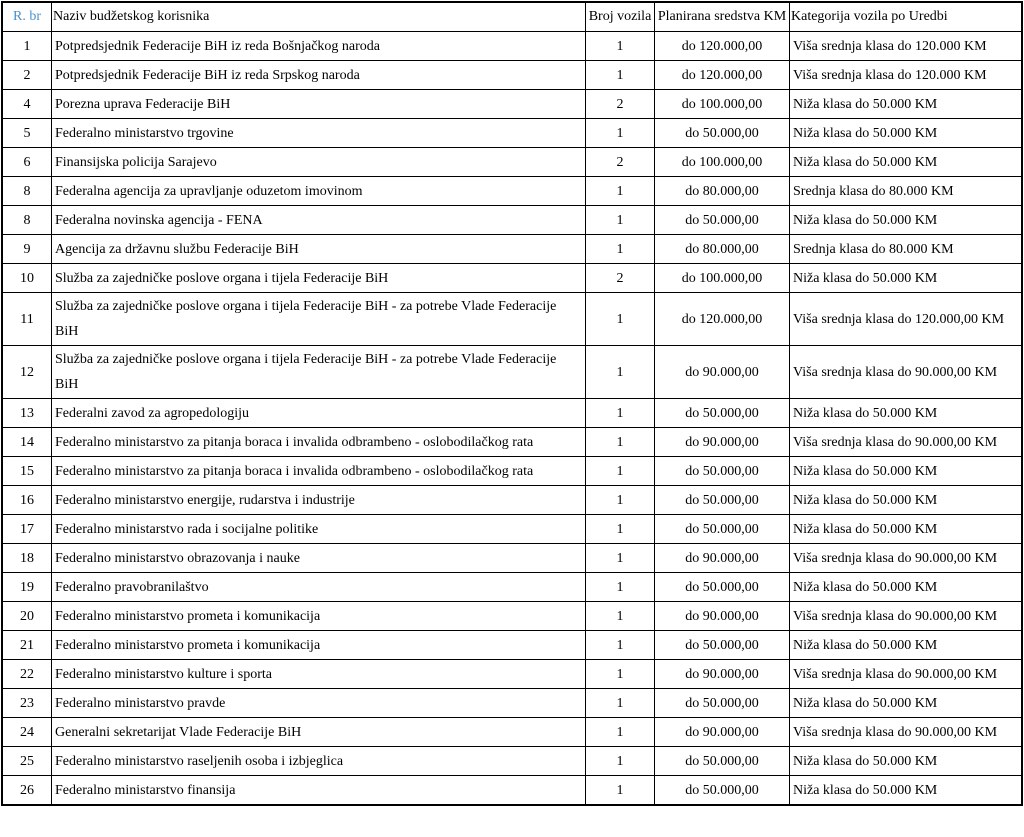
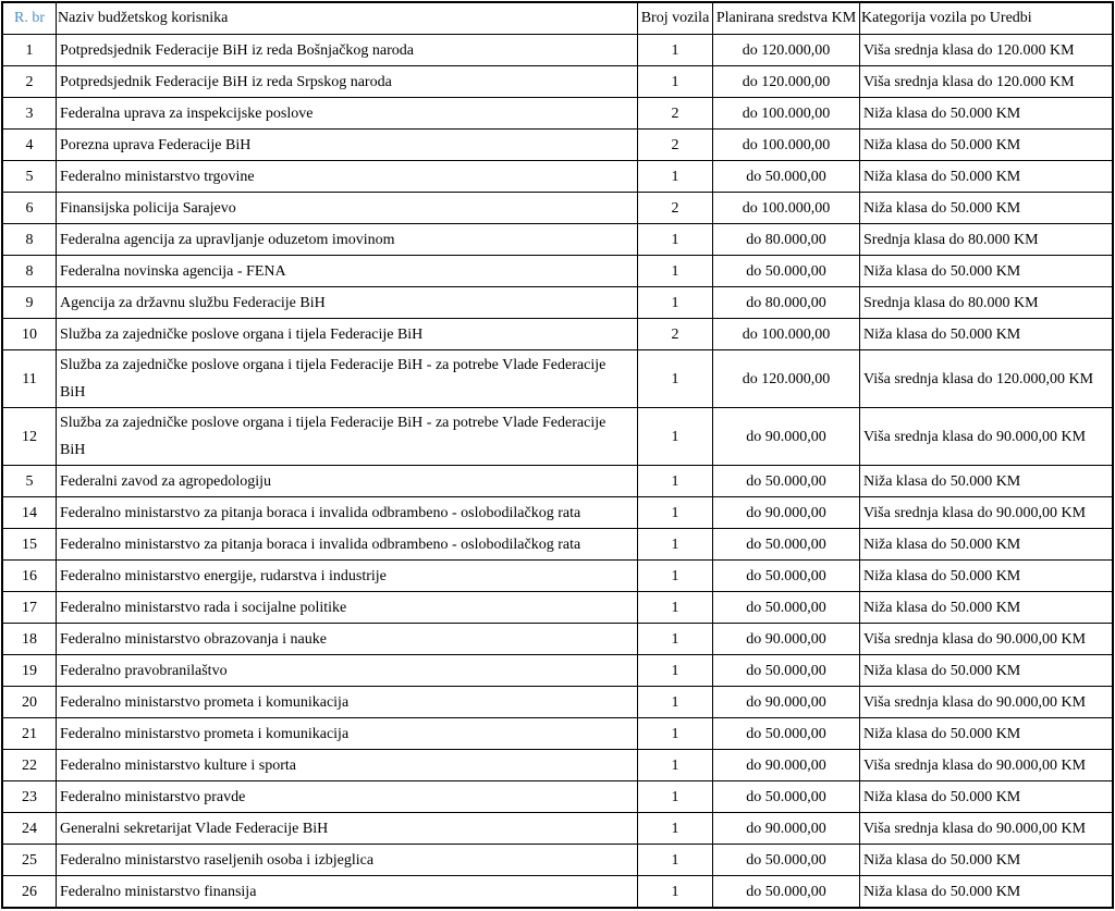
  R. br	Naziv budžetskog korisnika	Broj vozila	Planirana sredstva KM	Kategorija vozila po Uredbi
  1	Potpredsjednik Federacije BiH iz reda Bošnjačkog naroda	1	do 120.000,00	Viša srednja klasa do 120.000 KM
  2	Potpredsjednik Federacije BiH iz reda Srpskog naroda	1	do 120.000,00	Viša srednja klasa do 120.000 KM
+ 3	Federalna uprava za inspekcijske poslove	2	do 100.000,00	Niža klasa do 50.000 KM
  4	Porezna uprava Federacije BiH	2	do 100.000,00	Niža klasa do 50.000 KM
  5	Federalno ministarstvo trgovine	1	do 50.000,00	Niža klasa do 50.000 KM
  6	Finansijska policija Sarajevo	2	do 100.000,00	Niža klasa do 50.000 KM
  8	Federalna agencija za upravljanje oduzetom imovinom	1	do 80.000,00	Srednja klasa do 80.000 KM
  8	Federalna novinska agencija - FENA	1	do 50.000,00	Niža klasa do 50.000 KM
  9	Agencija za državnu službu Federacije BiH	1	do 80.000,00	Srednja klasa do 80.000 KM
  10	Služba za zajedničke poslove organa i tijela Federacije BiH	2	do 100.000,00	Niža klasa do 50.000 KM
  11	Služba za zajedničke poslove organa i tijela Federacije BiH - za potrebe Vlade Federacije BiH	1	do 120.000,00	Viša srednja klasa do 120.000,00 KM
  12	Služba za zajedničke poslove organa i tijela Federacije BiH - za potrebe Vlade Federacije BiH	1	do 90.000,00	Viša srednja klasa do 90.000,00 KM
- 13	Federalni zavod za agropedologiju	1	do 50.000,00	Niža klasa do 50.000 KM
+ 5	Federalni zavod za agropedologiju	1	do 50.000,00	Niža klasa do 50.000 KM
  14	Federalno ministarstvo za pitanja boraca i invalida odbrambeno - oslobodilačkog rata	1	do 90.000,00	Viša srednja klasa do 90.000,00 KM
  15	Federalno ministarstvo za pitanja boraca i invalida odbrambeno - oslobodilačkog rata	1	do 50.000,00	Niža klasa do 50.000 KM
  16	Federalno ministarstvo energije, rudarstva i industrije	1	do 50.000,00	Niža klasa do 50.000 KM
  17	Federalno ministarstvo rada i socijalne politike	1	do 50.000,00	Niža klasa do 50.000 KM
  18	Federalno ministarstvo obrazovanja i nauke	1	do 90.000,00	Viša srednja klasa do 90.000,00 KM
  19	Federalno pravobranilaštvo	1	do 50.000,00	Niža klasa do 50.000 KM
  20	Federalno ministarstvo prometa i komunikacija	1	do 90.000,00	Viša srednja klasa do 90.000,00 KM
  21	Federalno ministarstvo prometa i komunikacija	1	do 50.000,00	Niža klasa do 50.000 KM
  22	Federalno ministarstvo kulture i sporta	1	do 90.000,00	Viša srednja klasa do 90.000,00 KM
  23	Federalno ministarstvo pravde	1	do 50.000,00	Niža klasa do 50.000 KM
  24	Generalni sekretarijat Vlade Federacije BiH	1	do 90.000,00	Viša srednja klasa do 90.000,00 KM
  25	Federalno ministarstvo raseljenih osoba i izbjeglica	1	do 50.000,00	Niža klasa do 50.000 KM
  26	Federalno ministarstvo finansija	1	do 50.000,00	Niža klasa do 50.000 KM
